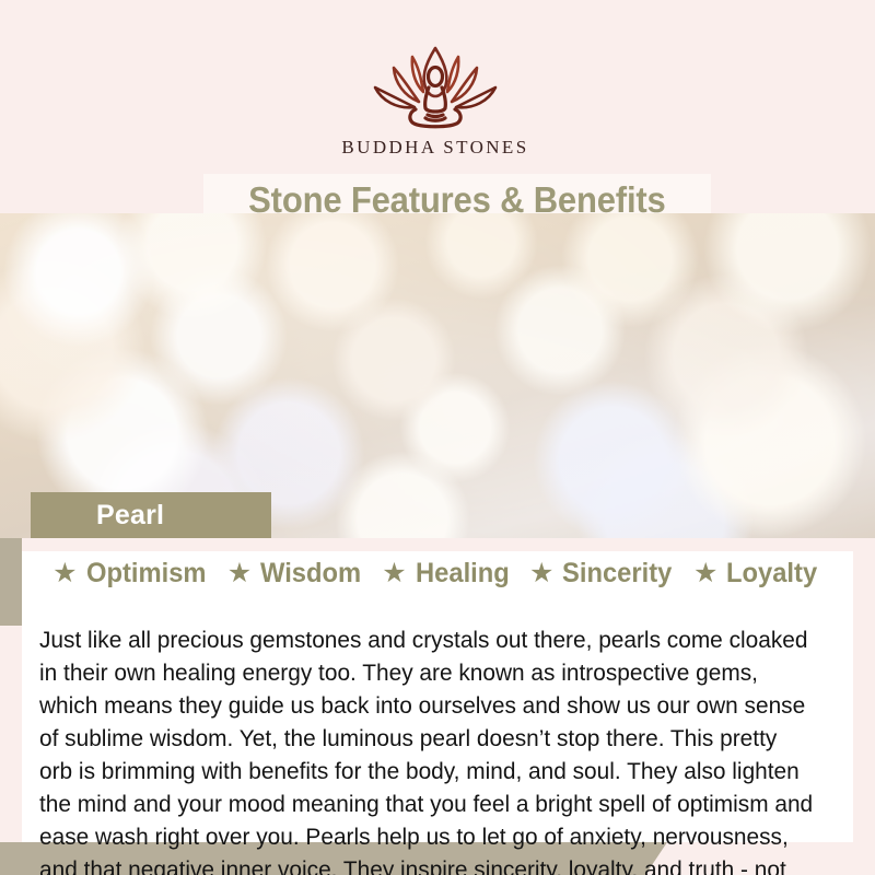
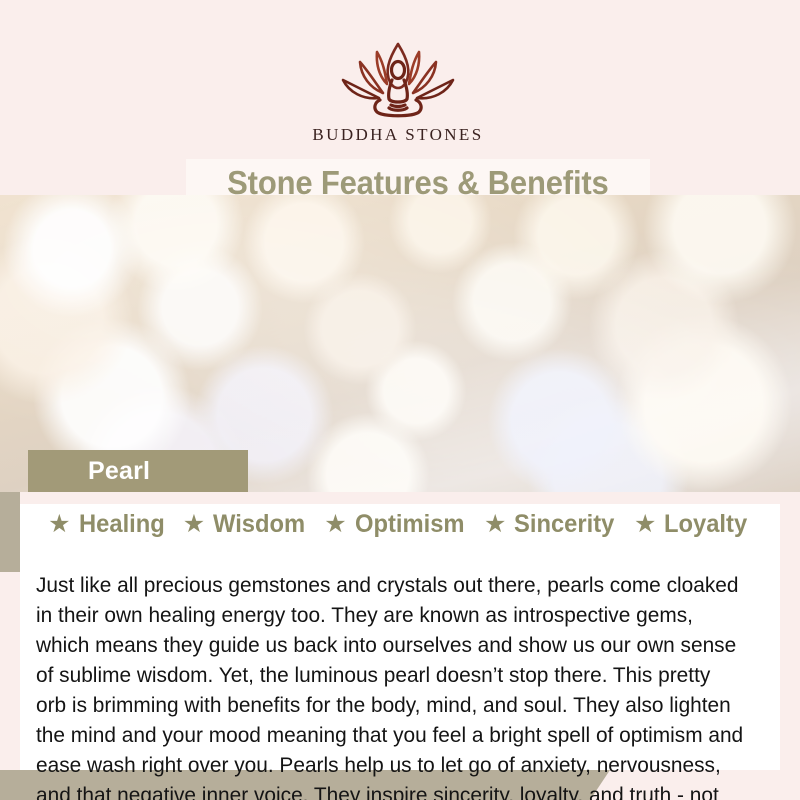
  BUDDHA STONES
  Stone Features & Benefits
  Pearl
  ★
- Optimism
+ Healing
  ★
  Wisdom
  ★
- Healing
+ Optimism
  ★
  Sincerity
  ★
  Loyalty
  Just like all precious gemstones and crystals out there, pearls come cloaked in their own healing energy too. They are known as introspective gems, which means they guide us back into ourselves and show us our own sense of sublime wisdom. Yet, the luminous pearl doesn’t stop there. This pretty orb is brimming with benefits for the body, mind, and soul. They also lighten the mind and your mood meaning that you feel a bright spell of optimism and ease wash right over you. Pearls help us to let go of anxiety, nervousness, and that negative inner voice. They inspire sincerity, loyalty, and truth - not
